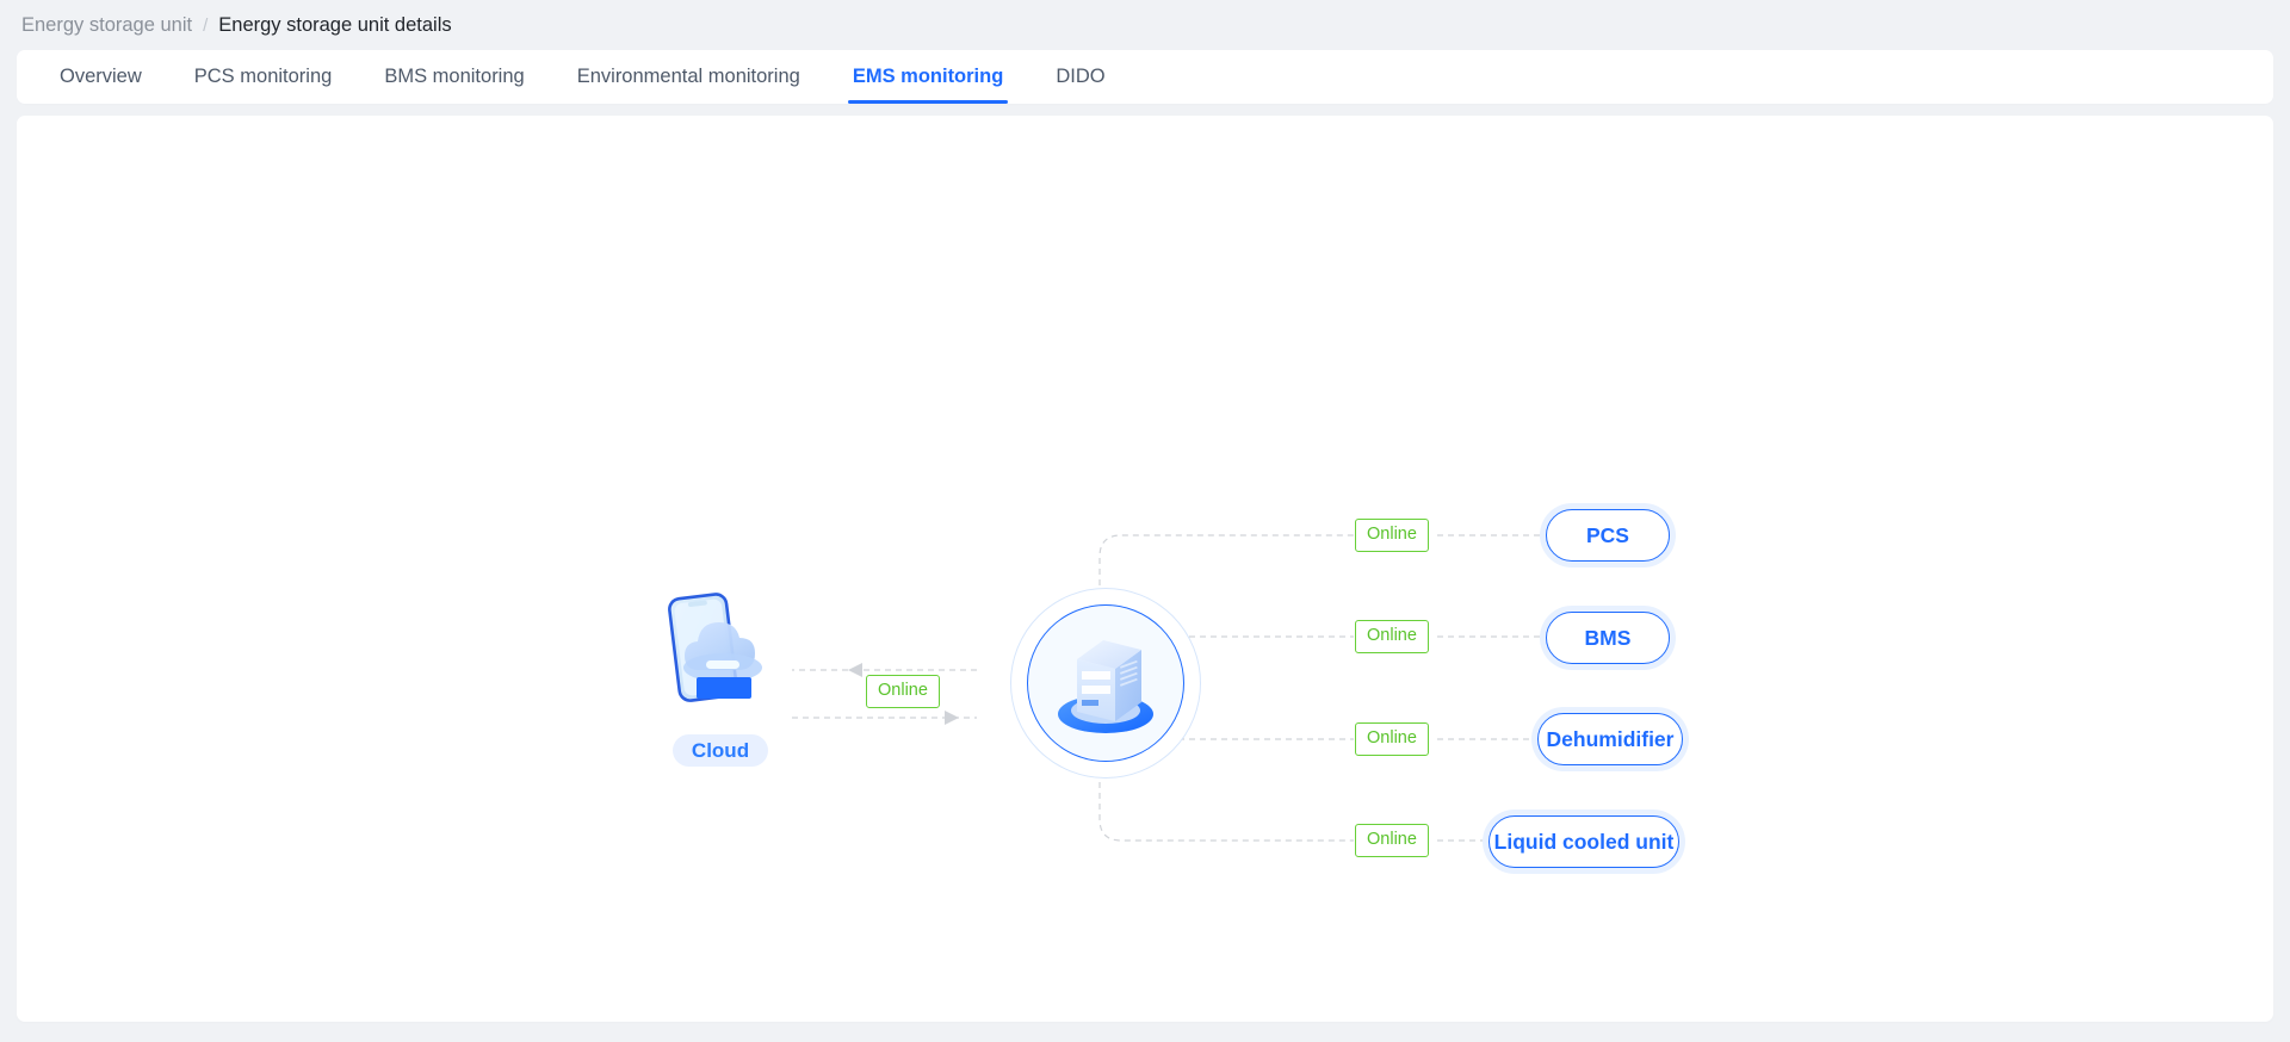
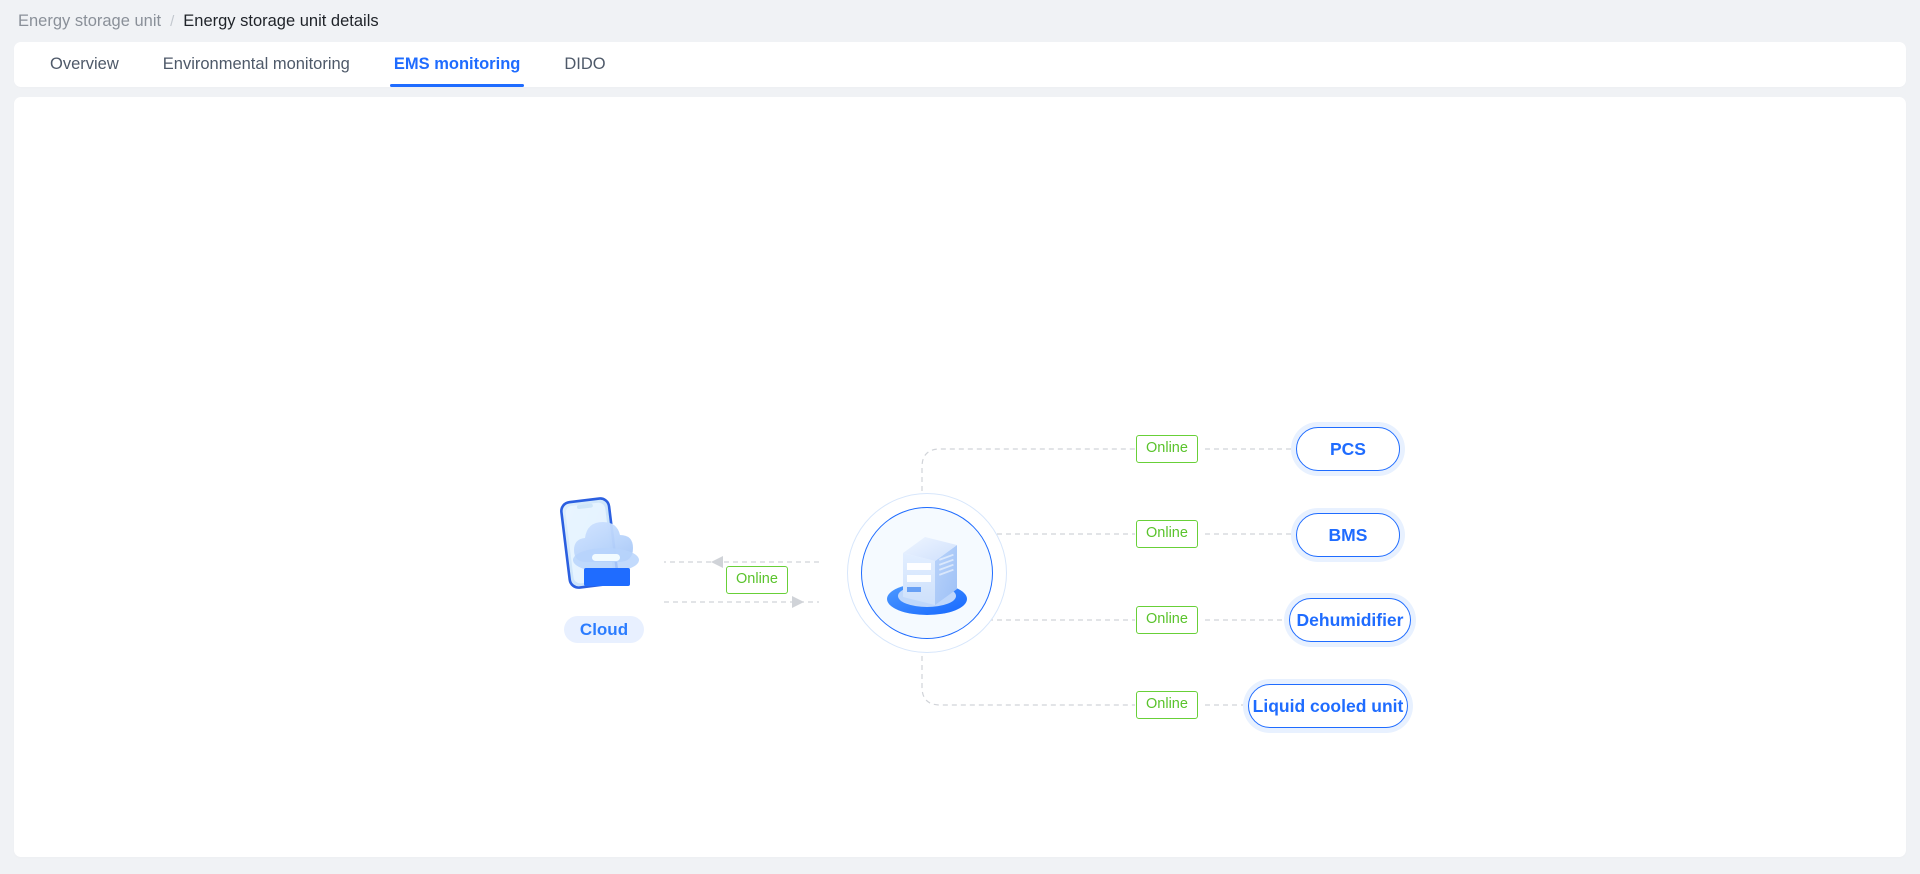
  Energy storage unit
  /
  Energy storage unit details
  Overview
- PCS monitoring
- BMS monitoring
  Environmental monitoring
  EMS monitoring
  DIDO
  Cloud
  Online
  Online
  Online
  Online
  Online
  PCS
  BMS
  Dehumidifier
  Liquid cooled unit
